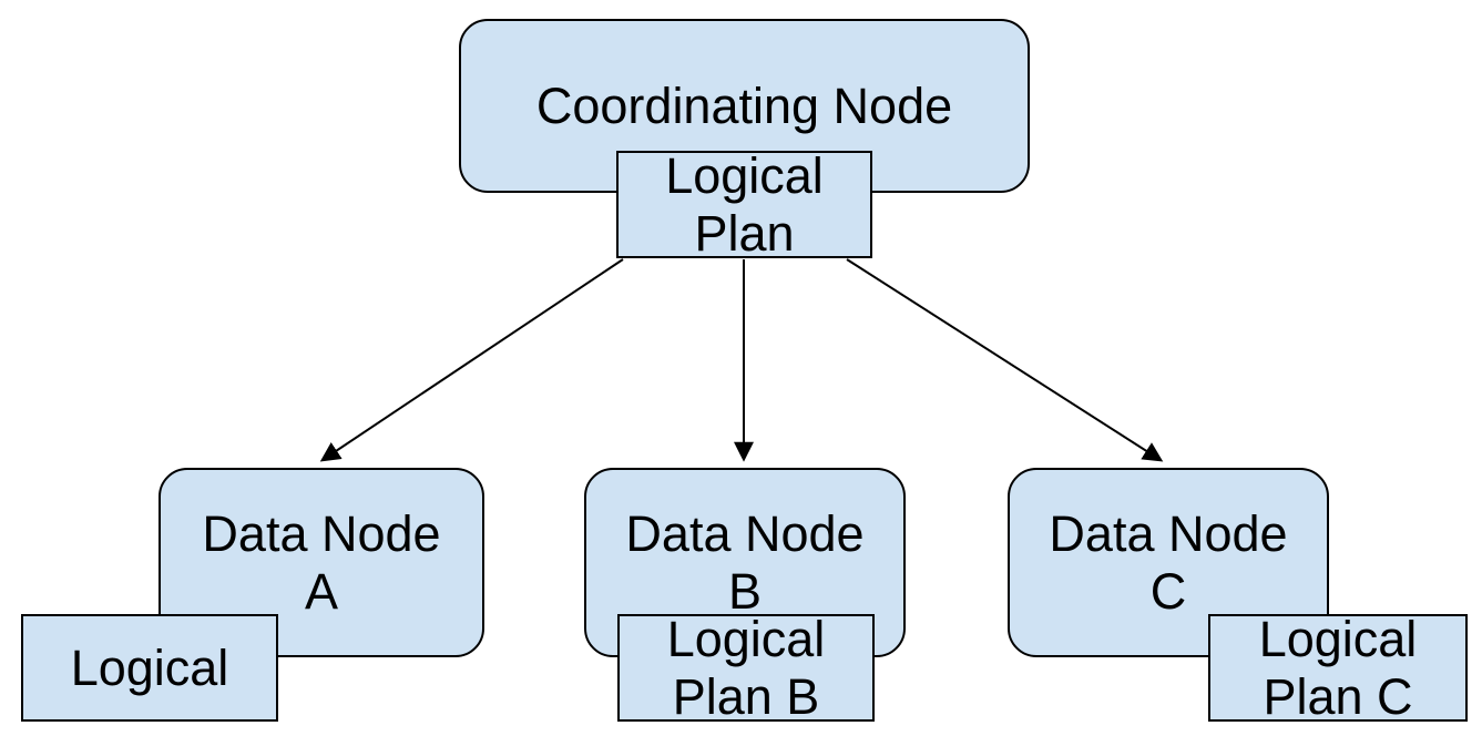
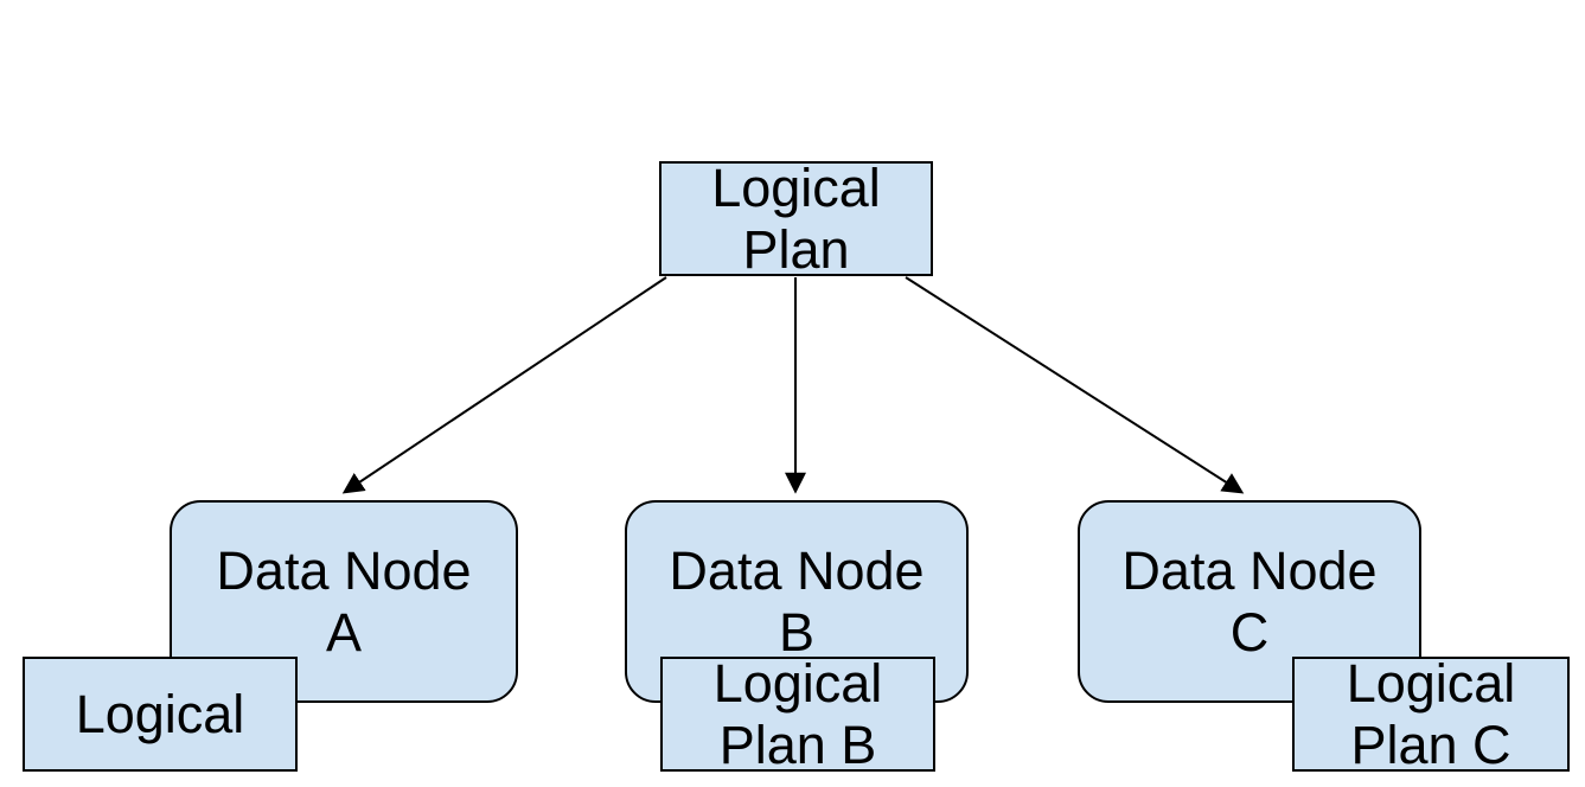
- Coordinating Node
  Logical
  Plan
  Data Node
  A
  Data Node
  B
  Data Node
  C
  Logical
  Logical
  Plan B
  Logical
  Plan C
